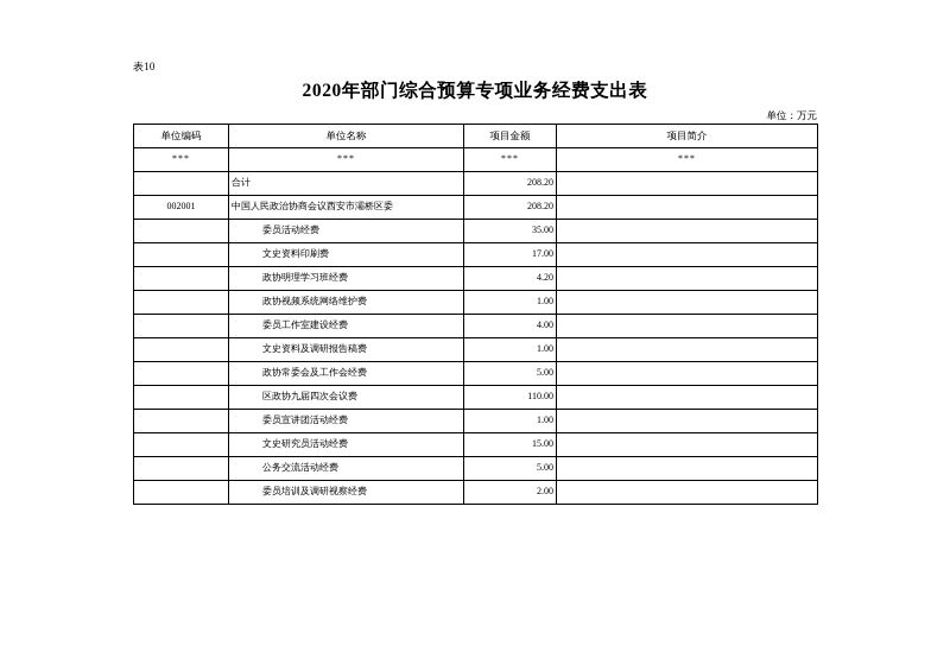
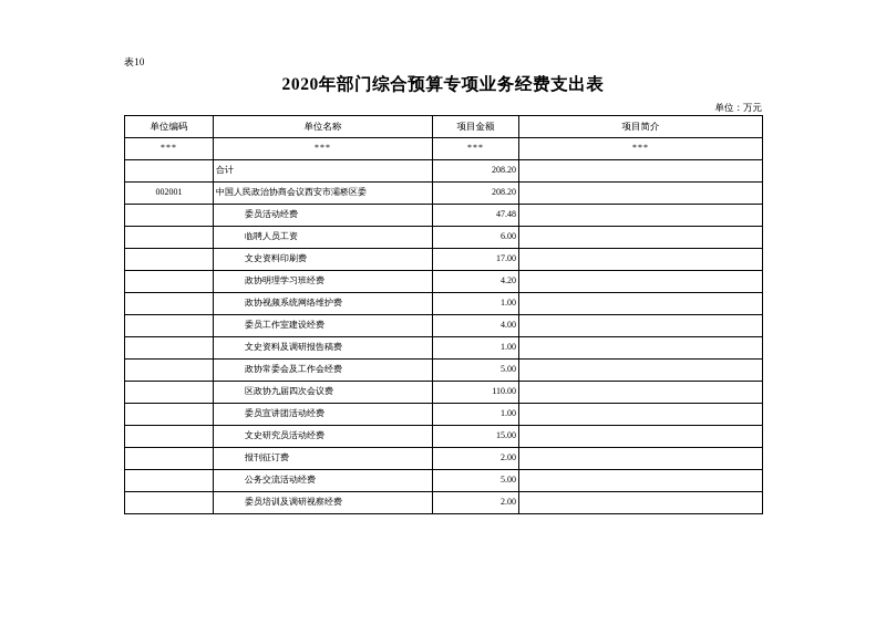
  表10
  2020年部门综合预算专项业务经费支出表
  单位：万元
  单位编码	单位名称	项目金额	项目简介
  ***	***	***	***
  	合计	208.20
  002001	中国人民政治协商会议西安市灞桥区委	208.20
- 	委员活动经费	35.00
+ 	委员活动经费	47.48
+ 	临聘人员工资	6.00
  	文史资料印刷费	17.00
  	政协明理学习班经费	4.20
  	政协视频系统网络维护费	1.00
  	委员工作室建设经费	4.00
  	文史资料及调研报告稿费	1.00
  	政协常委会及工作会经费	5.00
  	区政协九届四次会议费	110.00
  	委员宣讲团活动经费	1.00
  	文史研究员活动经费	15.00
+ 	报刊征订费	2.00
  	公务交流活动经费	5.00
  	委员培训及调研视察经费	2.00
